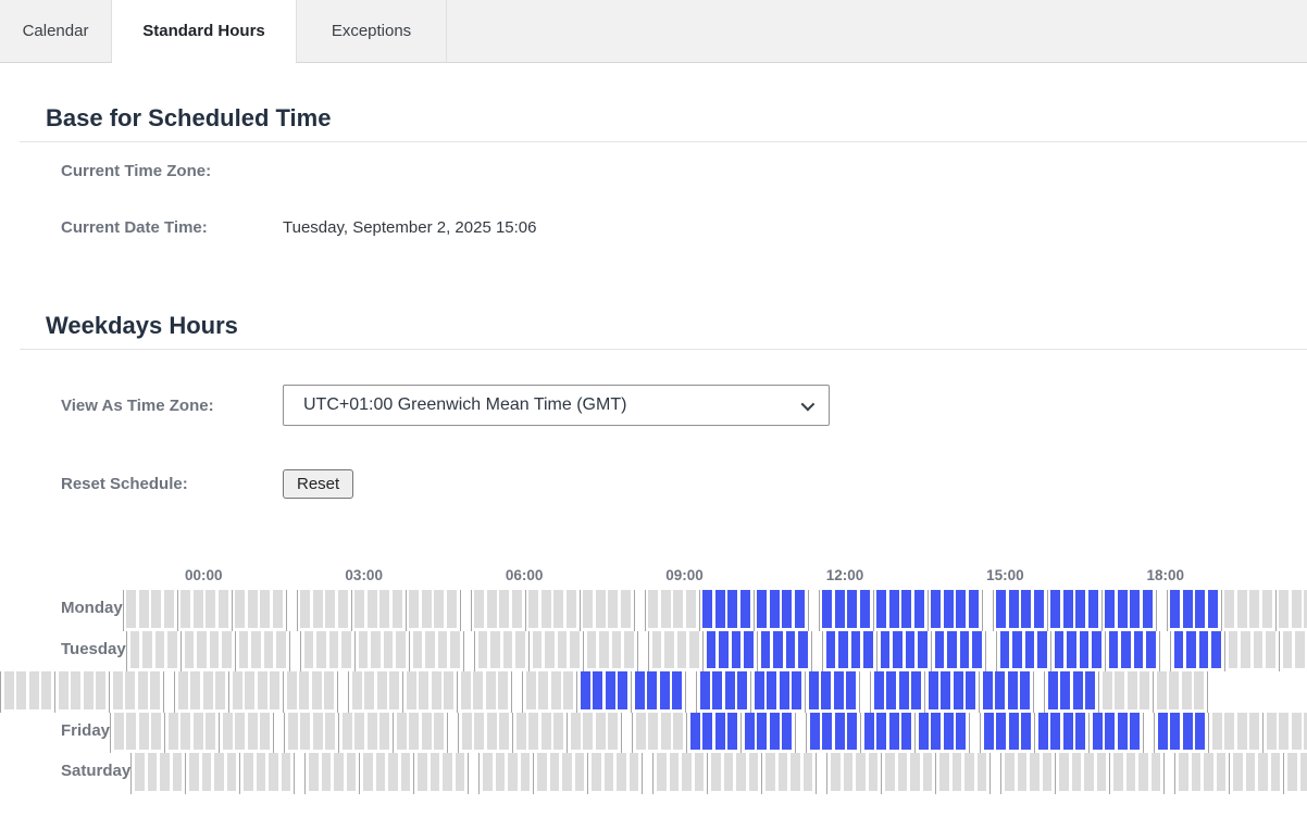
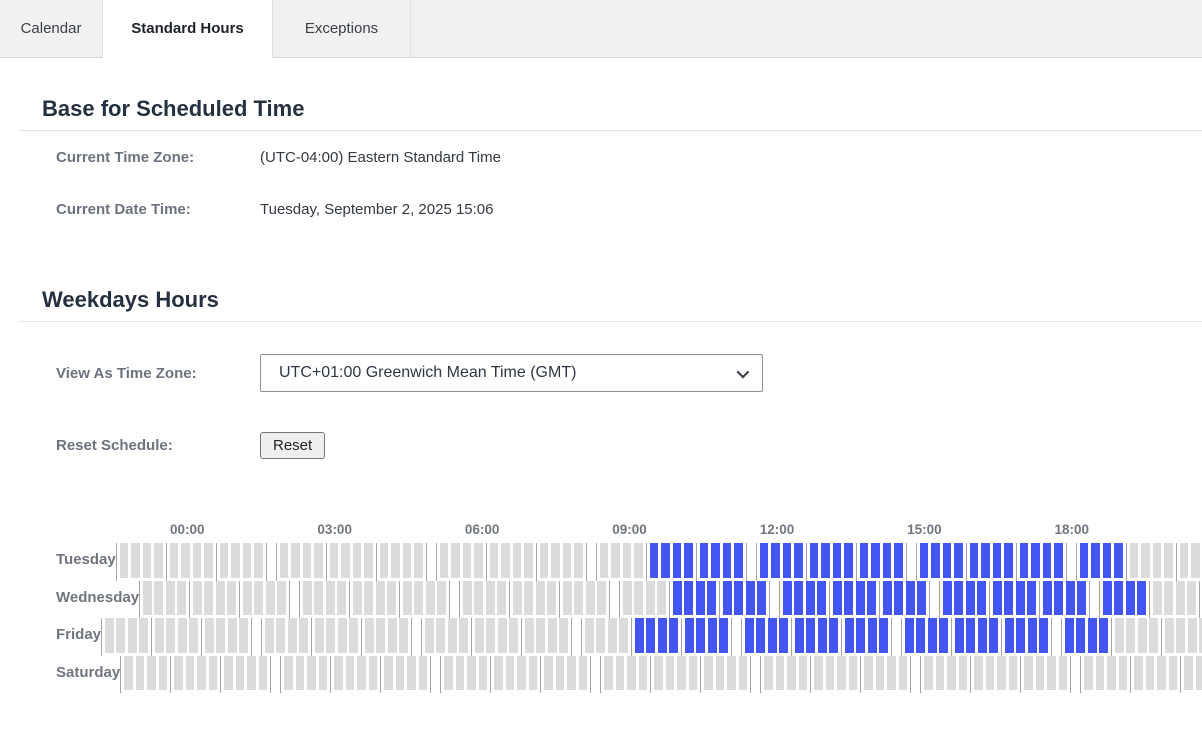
  Calendar
  Standard Hours
  Exceptions
  Base for Scheduled Time
  Current Time Zone:
+ (UTC-04:00) Eastern Standard Time
  Current Date Time:
  Tuesday, September 2, 2025 15:06
  Weekdays Hours
  View As Time Zone:
  UTC+01:00 Greenwich Mean Time (GMT)
  Reset Schedule:
  Reset
  00:00
  03:00
  06:00
  09:00
  12:00
  15:00
  18:00
- Monday
  Tuesday
+ Wednesday
  Friday
  Saturday
